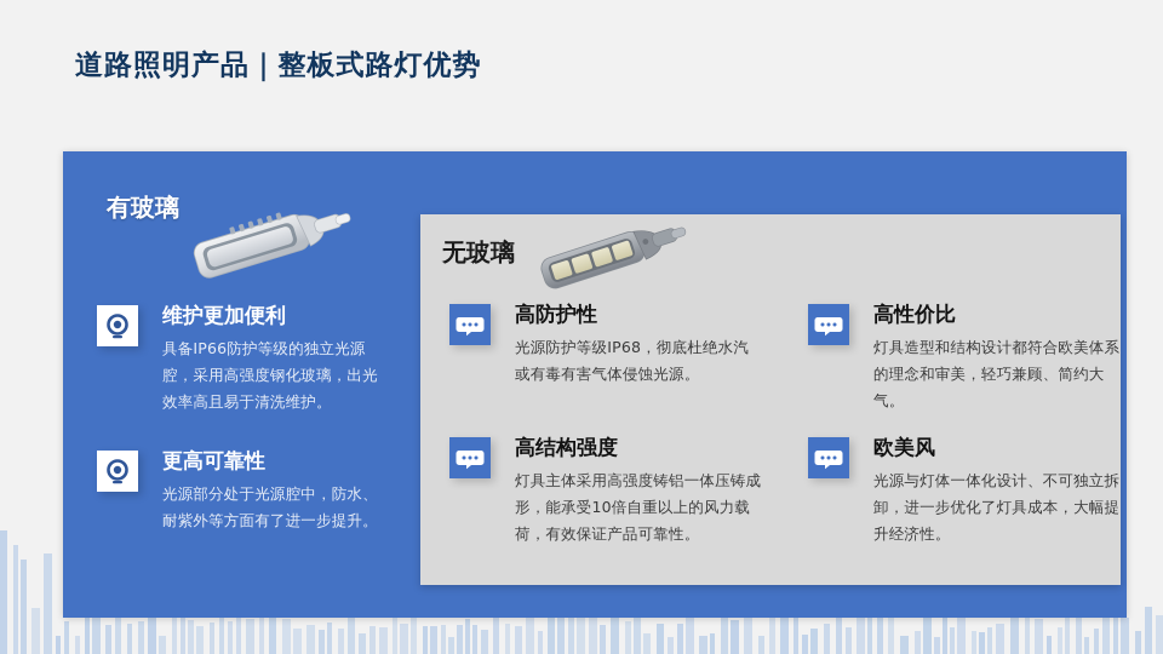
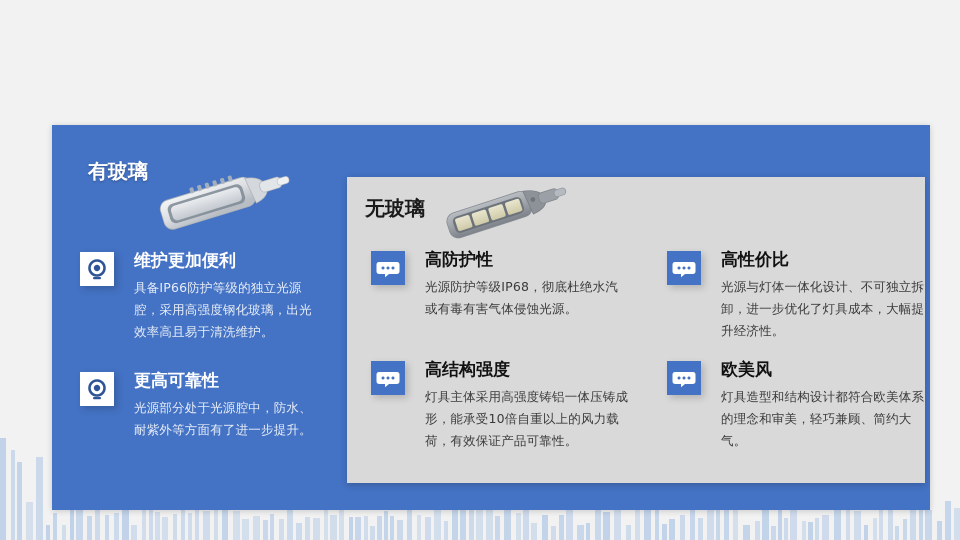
- 道路照明产品｜整板式路灯优势
  有玻璃
  无玻璃
  维护更加便利
  具备IP66防护等级的独立光源腔，采用高强度钢化玻璃，出光效率高且易于清洗维护。
  更高可靠性
  光源部分处于光源腔中，防水、耐紫外等方面有了进一步提升。
  高防护性
  光源防护等级IP68，彻底杜绝水汽或有毒有害气体侵蚀光源。
  高结构强度
  灯具主体采用高强度铸铝一体压铸成形，能承受10倍自重以上的风力载荷，有效保证产品可靠性。
  高性价比
- 灯具造型和结构设计都符合欧美体系的理念和审美，轻巧兼顾、简约大气。
+ 光源与灯体一体化设计、不可独立拆卸，进一步优化了灯具成本，大幅提升经济性。
  欧美风
- 光源与灯体一体化设计、不可独立拆卸，进一步优化了灯具成本，大幅提升经济性。
+ 灯具造型和结构设计都符合欧美体系的理念和审美，轻巧兼顾、简约大气。
